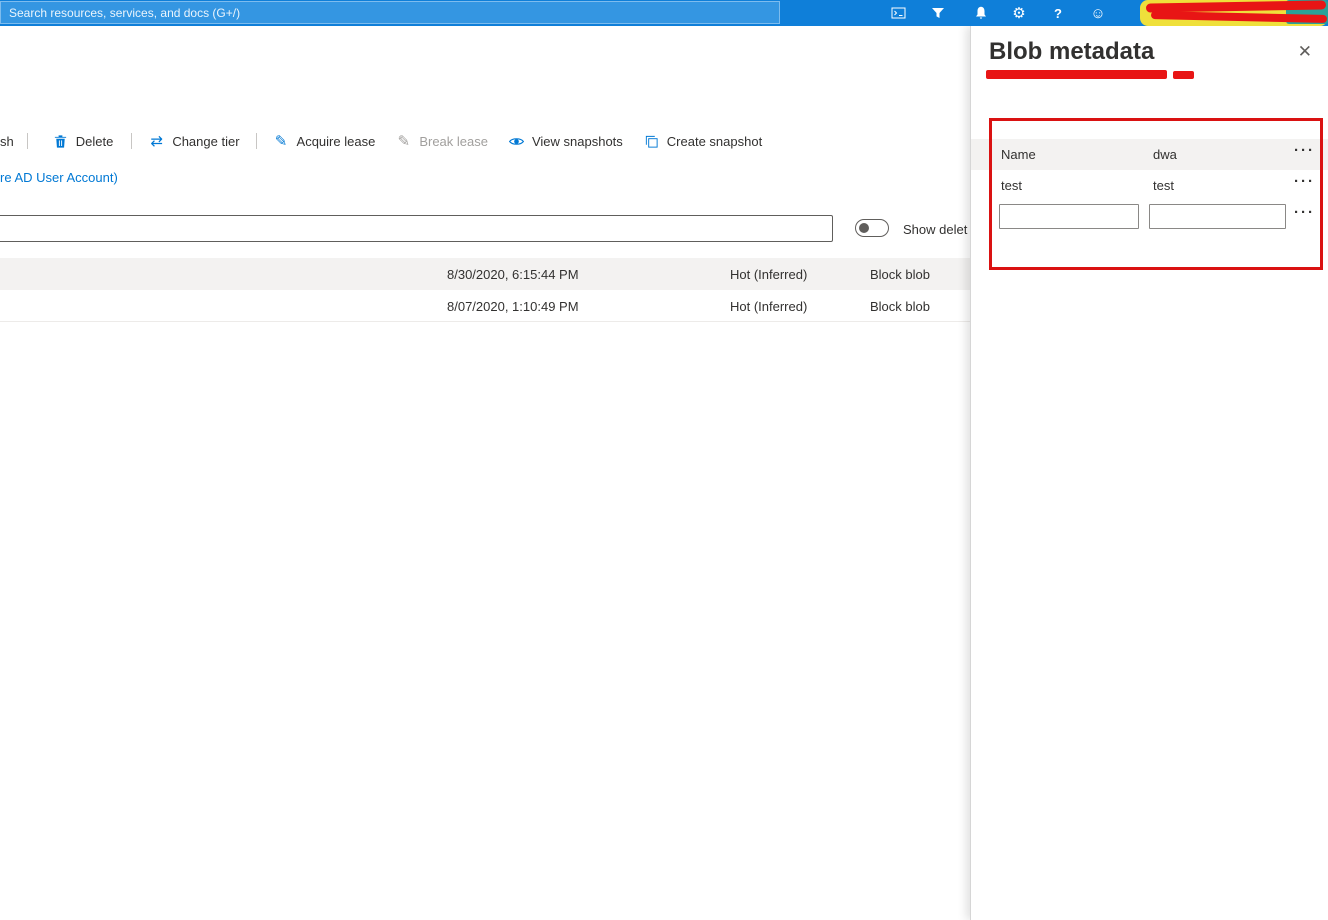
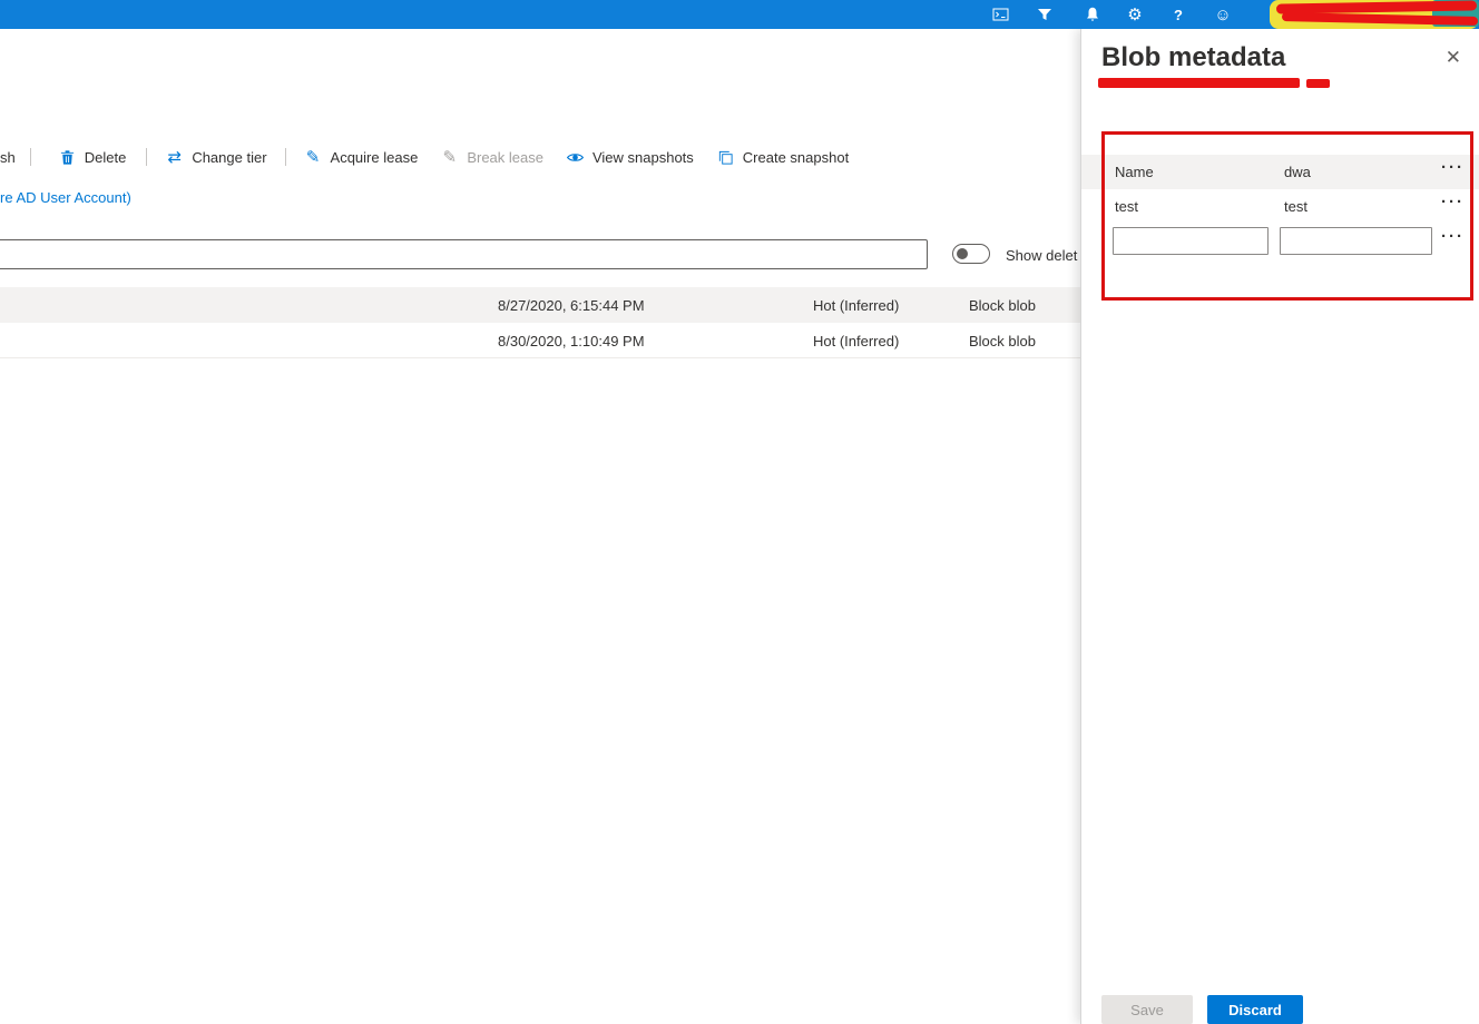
- Search resources, services, and docs (G+/)
  ⚙
  ?
  ☺
  sh
  Delete
  ⇄
  Change tier
  ✎
  Acquire lease
  ✎
  Break lease
  View snapshots
  Create snapshot
  re AD User Account)
  Show delet
- 8/30/2020, 6:15:44 PM
+ 8/27/2020, 6:15:44 PM
  Hot (Inferred)
  Block blob
- 8/07/2020, 1:10:49 PM
+ 8/30/2020, 1:10:49 PM
  Hot (Inferred)
  Block blob
  Blob metadata
  ✕
  Name
  dwa
  ···
  test
  test
  ···
  ···
+ Save
+ Discard
